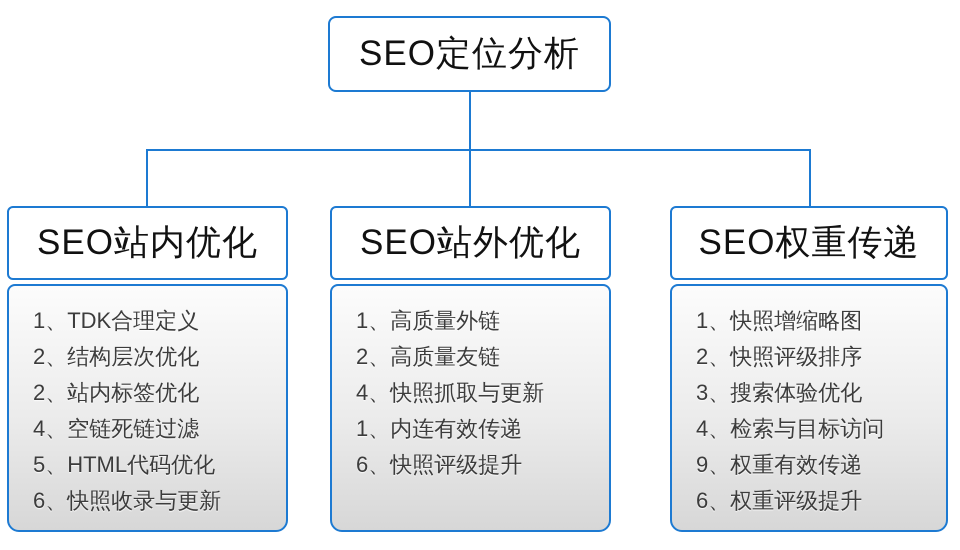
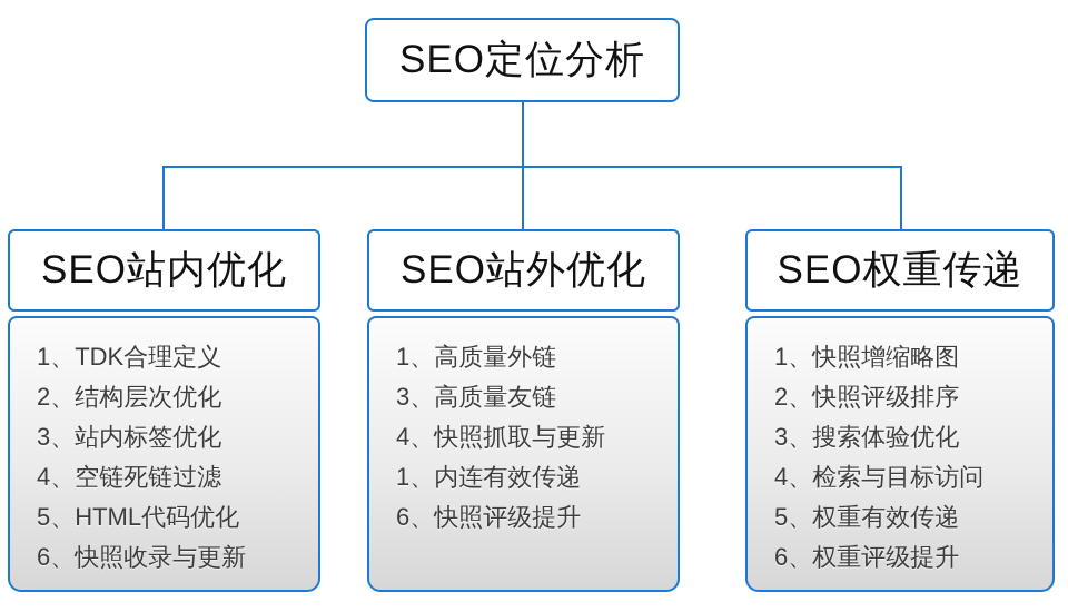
  SEO定位分析
  SEO站内优化
  1、TDK合理定义
  2、结构层次优化
- 2、站内标签优化
+ 3、站内标签优化
  4、空链死链过滤
  5、HTML代码优化
  6、快照收录与更新
  SEO站外优化
  1、高质量外链
- 2、高质量友链
+ 3、高质量友链
  4、快照抓取与更新
  1、内连有效传递
  6、快照评级提升
  SEO权重传递
  1、快照增缩略图
  2、快照评级排序
  3、搜索体验优化
  4、检索与目标访问
- 9、权重有效传递
+ 5、权重有效传递
  6、权重评级提升
